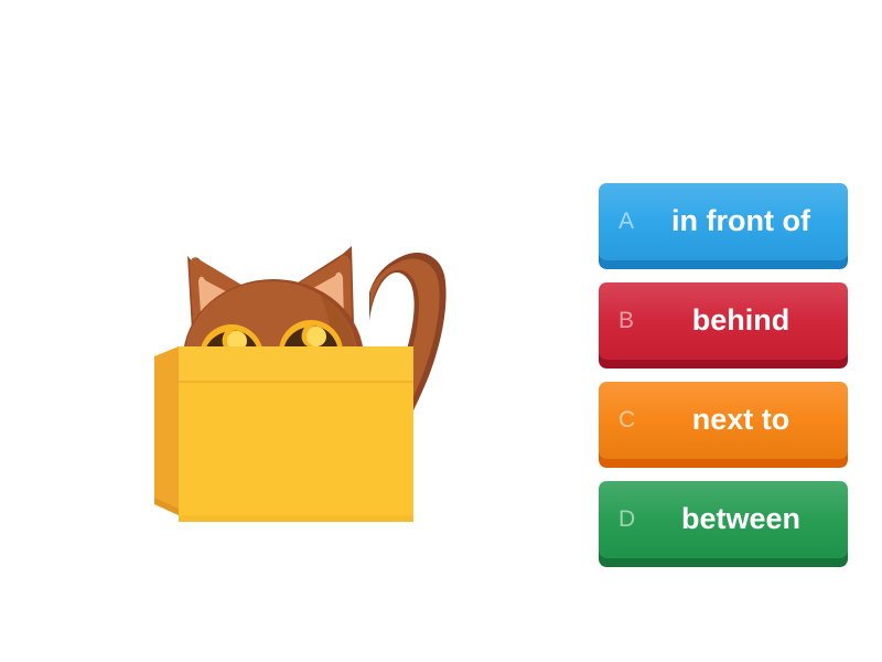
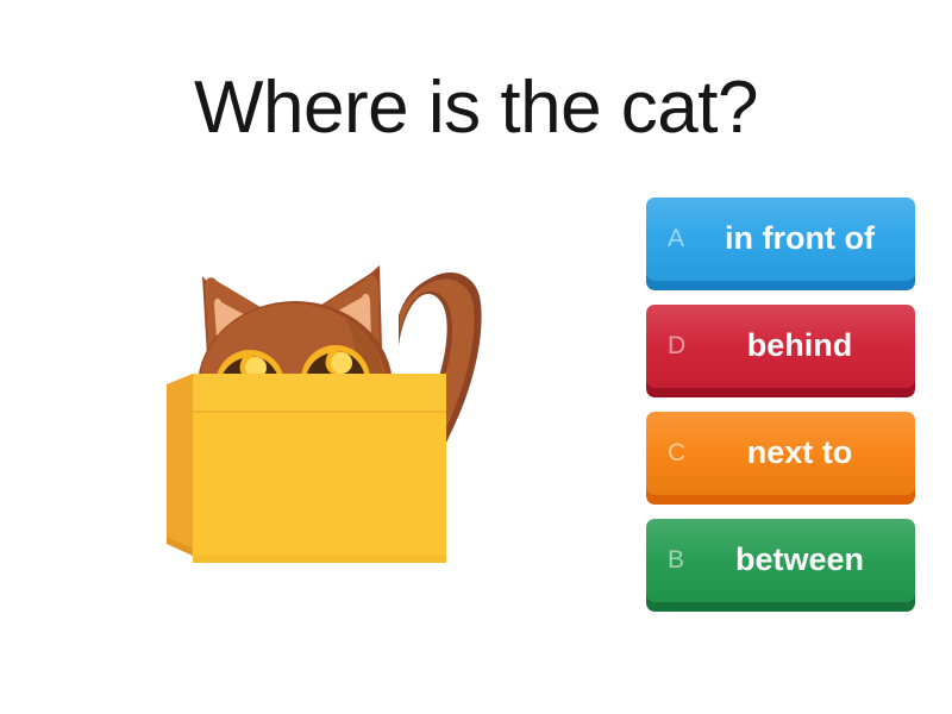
+ Where is the cat?
  A
  in front of
- B
+ D
  behind
  C
  next to
- D
+ B
  between
